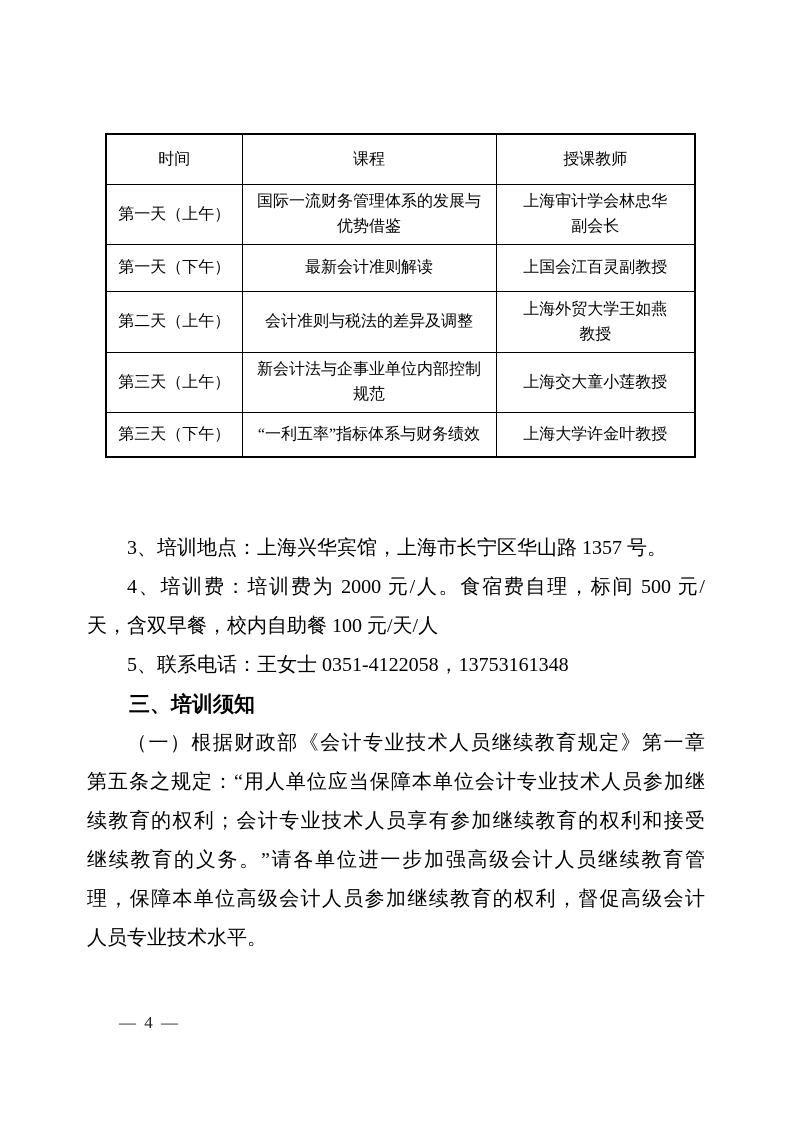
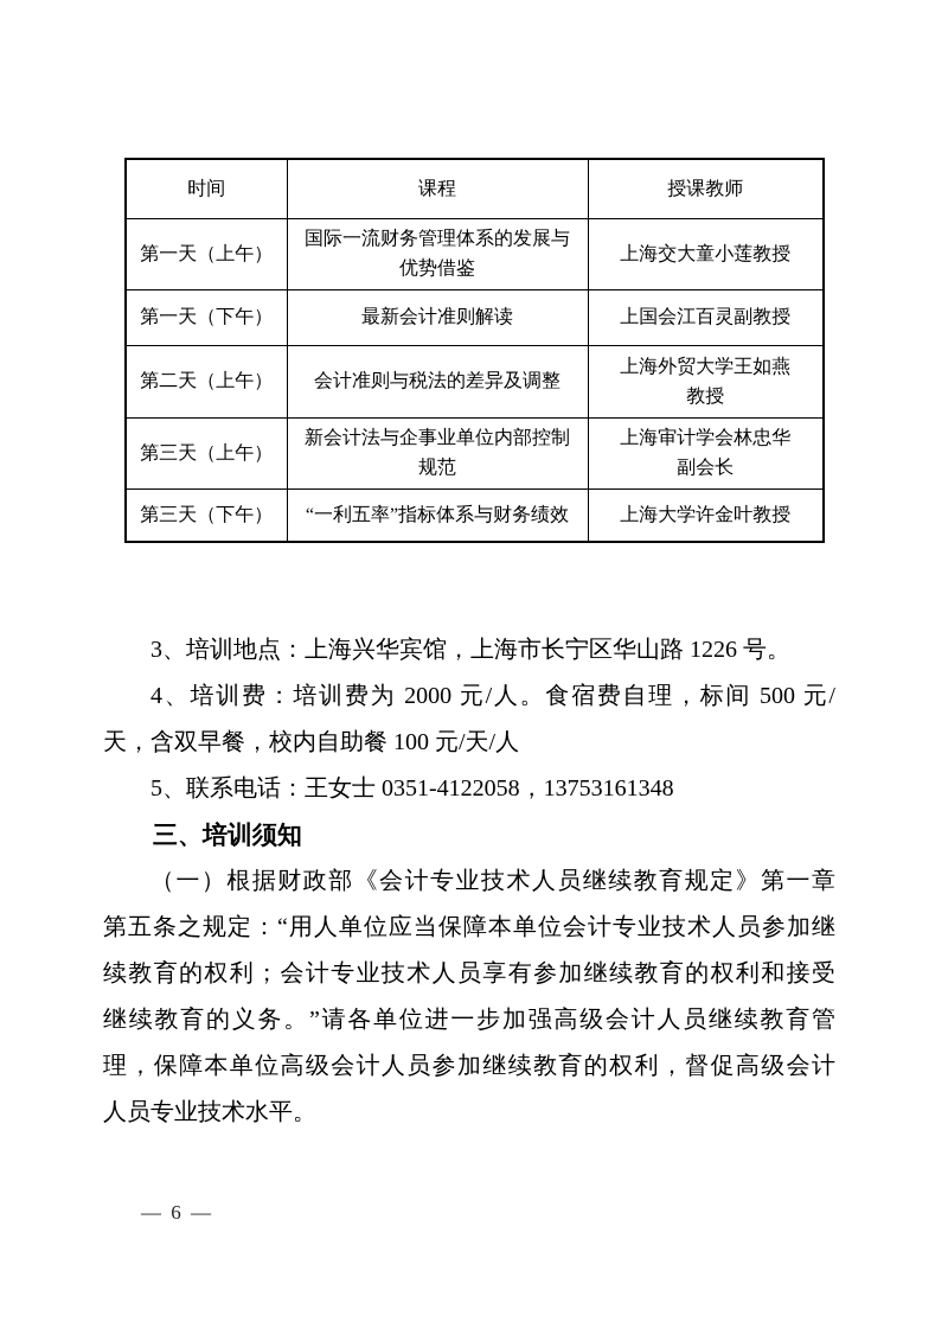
  时间	课程	授课教师
- 第一天（上午）	国际一流财务管理体系的发展与 优势借鉴	上海审计学会林忠华 副会长
+ 第一天（上午）	国际一流财务管理体系的发展与 优势借鉴	上海交大童小莲教授
  第一天（下午）	最新会计准则解读	上国会江百灵副教授
  第二天（上午）	会计准则与税法的差异及调整	上海外贸大学王如燕 教授
- 第三天（上午）	新会计法与企事业单位内部控制 规范	上海交大童小莲教授
+ 第三天（上午）	新会计法与企事业单位内部控制 规范	上海审计学会林忠华 副会长
  第三天（下午）	“一利五率”指标体系与财务绩效	上海大学许金叶教授
- 3、培训地点：上海兴华宾馆，上海市长宁区华山路 1357 号。
+ 3、培训地点：上海兴华宾馆，上海市长宁区华山路 1226 号。
  4、培训费：培训费为 2000 元/人。食宿费自理，标间 500 元/
  天，含双早餐，校内自助餐 100 元/天/人
  5、联系电话：王女士 0351-4122058，13753161348
  三、培训须知
  （一）根据财政部《会计专业技术人员继续教育规定》第一章
  第五条之规定：“用人单位应当保障本单位会计专业技术人员参加继
  续教育的权利；会计专业技术人员享有参加继续教育的权利和接受
  继续教育的义务。”请各单位进一步加强高级会计人员继续教育管
  理，保障本单位高级会计人员参加继续教育的权利，督促高级会计
  人员专业技术水平。
- — 4 —
+ — 6 —
